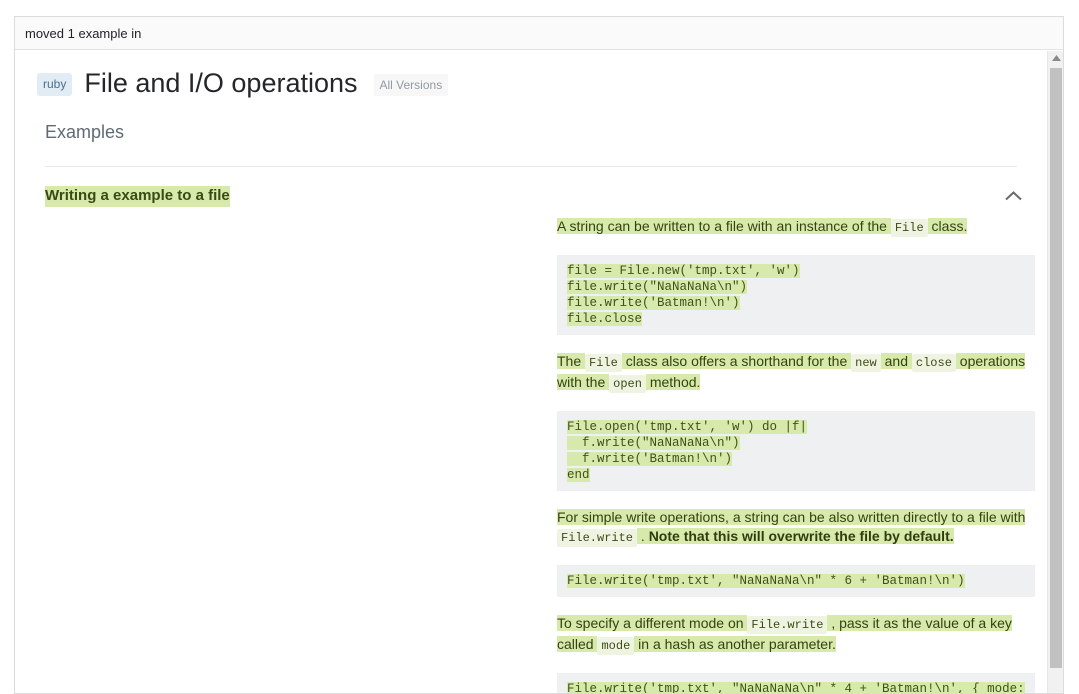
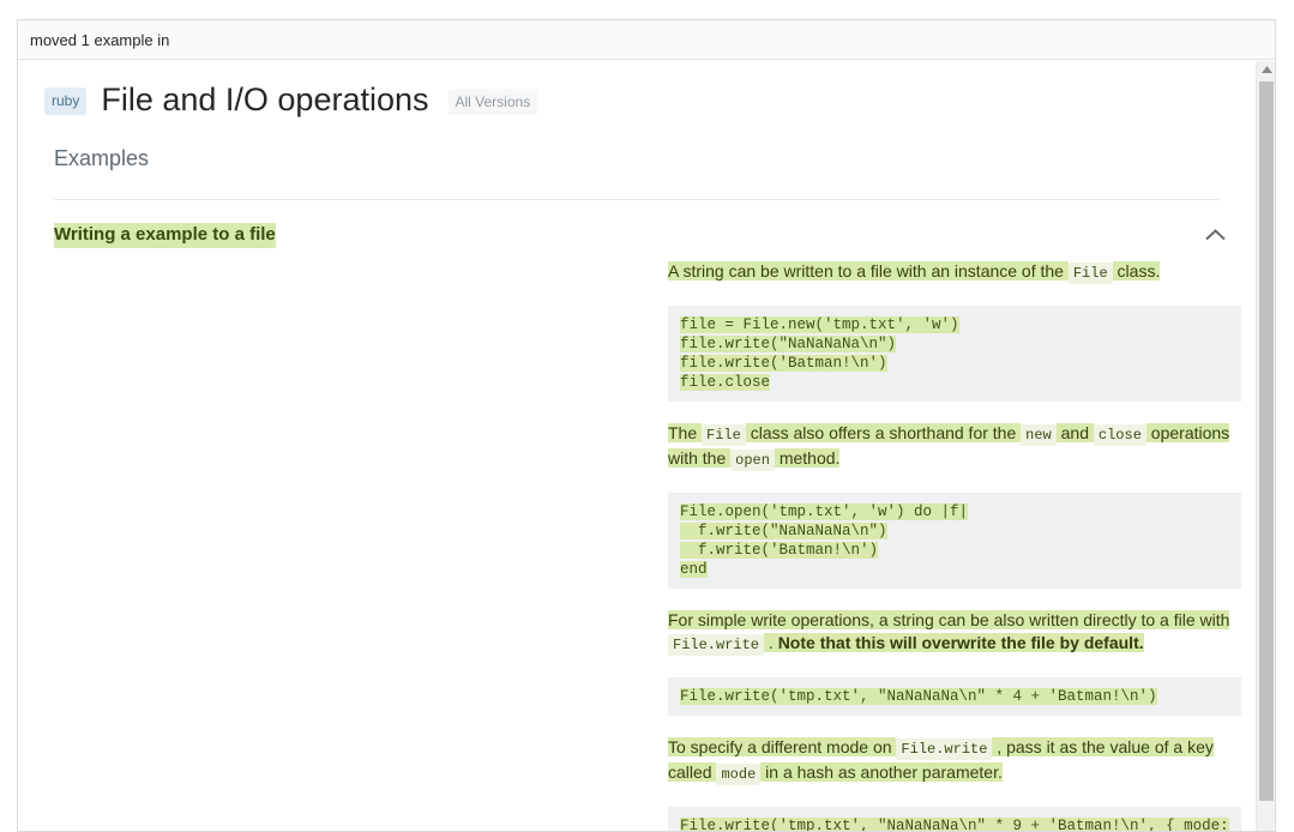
  moved 1 example in
  ruby
  File and I/O operations
  All Versions
  Examples
  Writing a example to a file
  A string can be written to a file with an instance of the File class.
  file = File.new('tmp.txt', 'w') file.write("NaNaNaNa\n") file.write('Batman!\n') file.close
  The File class also offers a shorthand for the new and close operations with the open method.
  File.open('tmp.txt', 'w') do |f| f.write("NaNaNaNa\n") f.write('Batman!\n') end
  For simple write operations, a string can be also written directly to a file with File.write . Note that this will overwrite the file by default.
- File.write('tmp.txt', "NaNaNaNa\n" * 6 + 'Batman!\n')
+ File.write('tmp.txt', "NaNaNaNa\n" * 4 + 'Batman!\n')
  To specify a different mode on File.write , pass it as the value of a key called mode in a hash as another parameter.
- File.write('tmp.txt', "NaNaNaNa\n" * 4 + 'Batman!\n', { mode:
+ File.write('tmp.txt', "NaNaNaNa\n" * 9 + 'Batman!\n', { mode:
